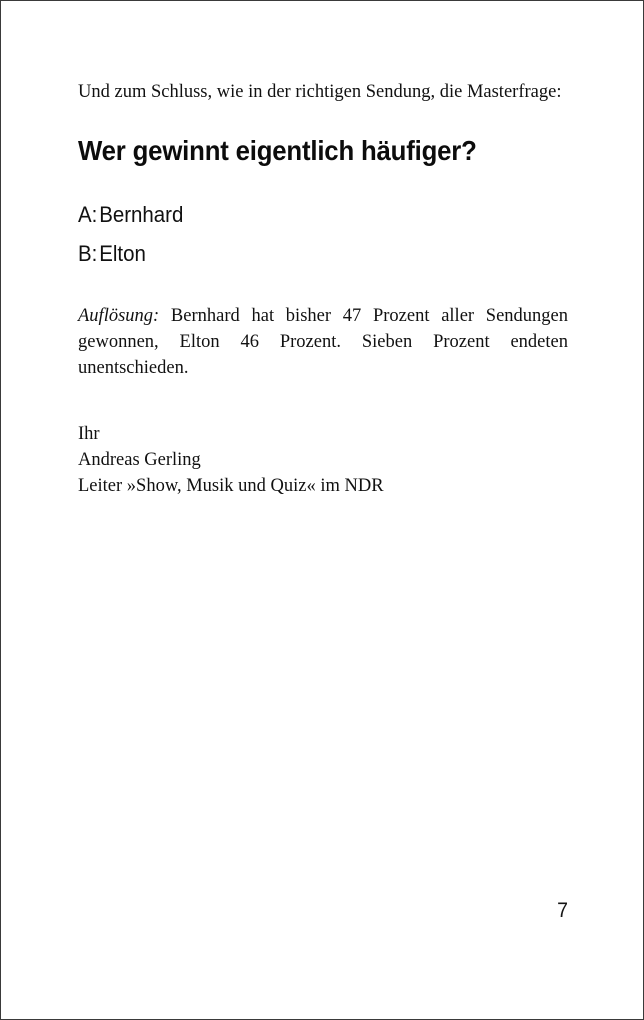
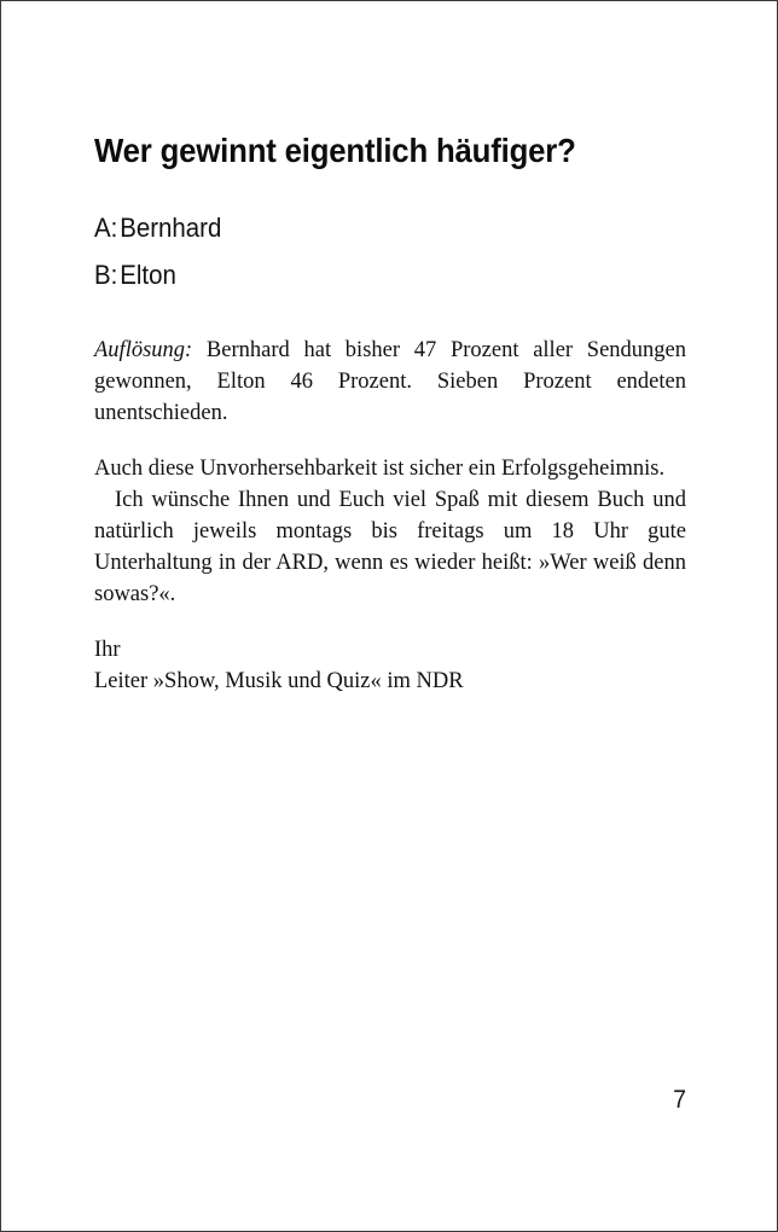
- Und zum Schluss, wie in der richtigen Sendung, die Masterfrage:
  Wer gewinnt eigentlich häufiger?
  A:Bernhard
  B:Elton
  Auflösung: Bernhard hat bisher 47 Prozent aller Sendungen gewonnen, Elton 46 Prozent. Sieben Prozent endeten unentschieden.
+ Auch diese Unvorhersehbarkeit ist sicher ein Erfolgsgeheimnis.
+ Ich wünsche Ihnen und Euch viel Spaß mit diesem Buch und natürlich jeweils montags bis freitags um 18 Uhr gute Unterhaltung in der ARD, wenn es wieder heißt: »Wer weiß denn sowas?«.
  Ihr
- Andreas Gerling
  Leiter »Show, Musik und Quiz« im NDR
  7
